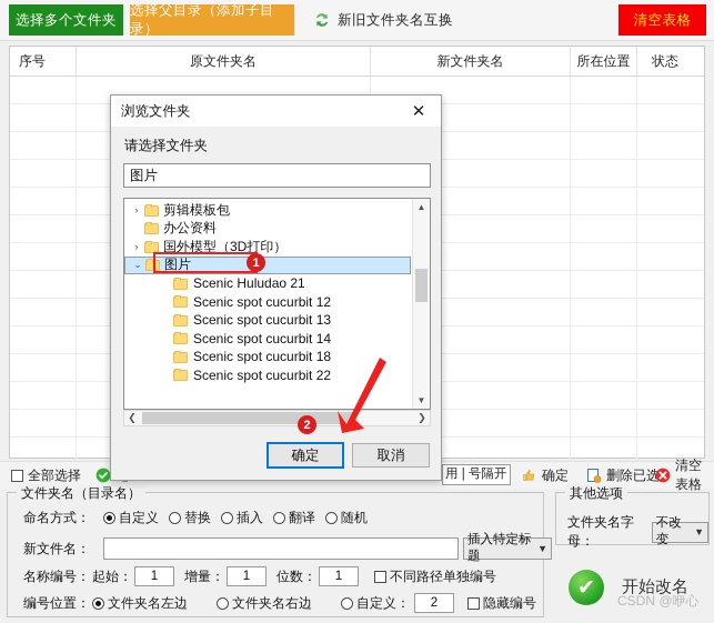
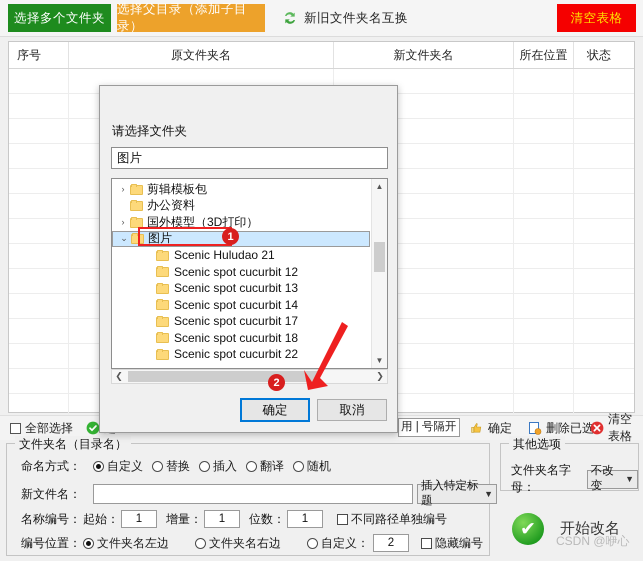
  选择多个文件夹
  选择父目录（添加子目录）
  新旧文件夹名互换
  清空表格
  序号
  原文件夹名
  新文件夹名
  所在位置
  状态
  全部选择
  用 | 号隔开
  确定
  删除已选
  清空表格
  文件夹名（目录名）
  命名方式：
  自定义
  替换
  插入
  翻译
  随机
  新文件名：
  插入特定标题
  ▼
  名称编号：
  起始：
  1
  增量：
  1
  位数：
  1
  不同路径单独编号
  编号位置：
  文件夹名左边
  文件夹名右边
  自定义：
  2
  隐藏编号
  其他选项
  文件夹名字母：
  不改变
  ▼
  ✔
  开始改名
  CSDN @咿心
- 浏览文件夹
- ✕
  请选择文件夹
  图片
  ›
  剪辑模板包
  办公资料
  ›
  国外模型（3D打印）
  ⌄
  图片
  Scenic Huludao 21
  Scenic spot cucurbit 12
  Scenic spot cucurbit 13
  Scenic spot cucurbit 14
+ Scenic spot cucurbit 17
  Scenic spot cucurbit 18
  Scenic spot cucurbit 22
  ▲
  ▼
  ❮
  ❯
  确定
  取消
  1
  2
